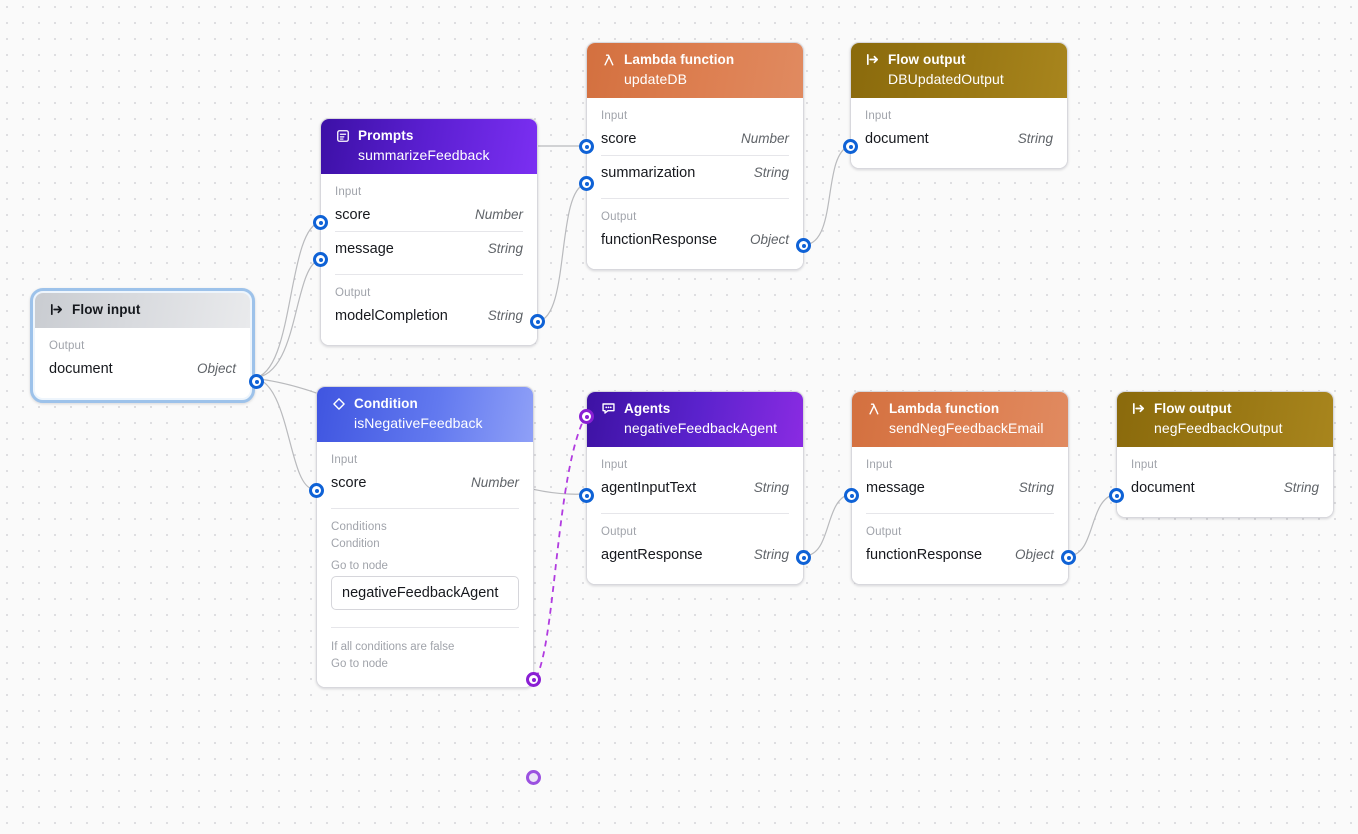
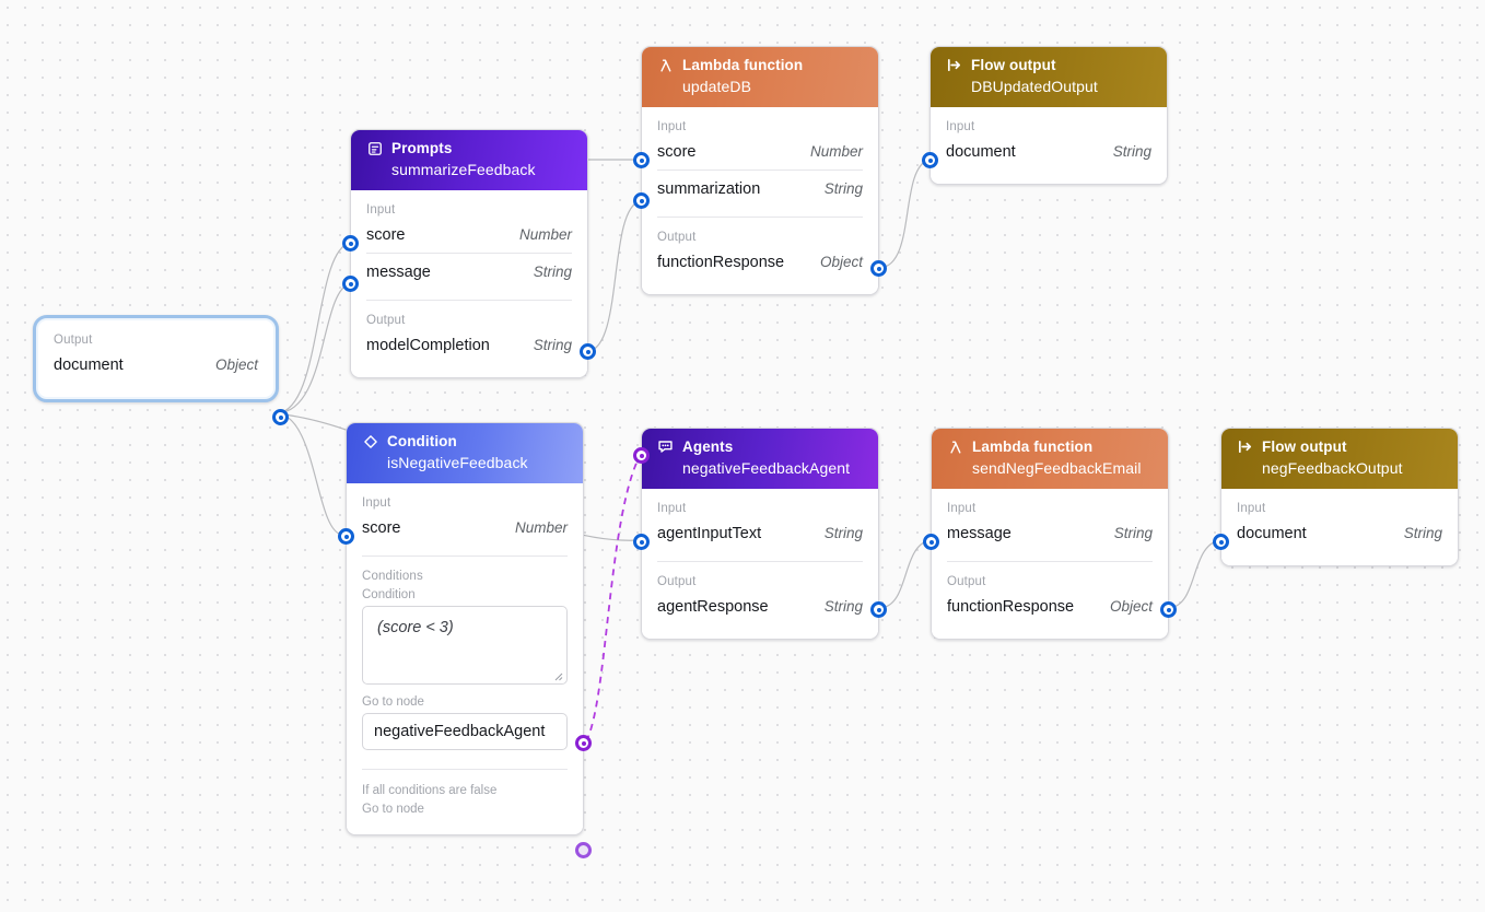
- Flow input
  Output
  document
  Object
  Prompts
  summarizeFeedback
  Input
  score
  Number
  message
  String
  Output
  modelCompletion
  String
  Lambda function
  updateDB
  Input
  score
  Number
  summarization
  String
  Output
  functionResponse
  Object
  Flow output
  DBUpdatedOutput
  Input
  document
  String
  Condition
  isNegativeFeedback
  Input
  score
  Number
  Conditions
  Condition
+ (score < 3)
  Go to node
  negativeFeedbackAgent
  If all conditions are false
  Go to node
  Agents
  negativeFeedbackAgent
  Input
  agentInputText
  String
  Output
  agentResponse
  String
  Lambda function
  sendNegFeedbackEmail
  Input
  message
  String
  Output
  functionResponse
  Object
  Flow output
  negFeedbackOutput
  Input
  document
  String
